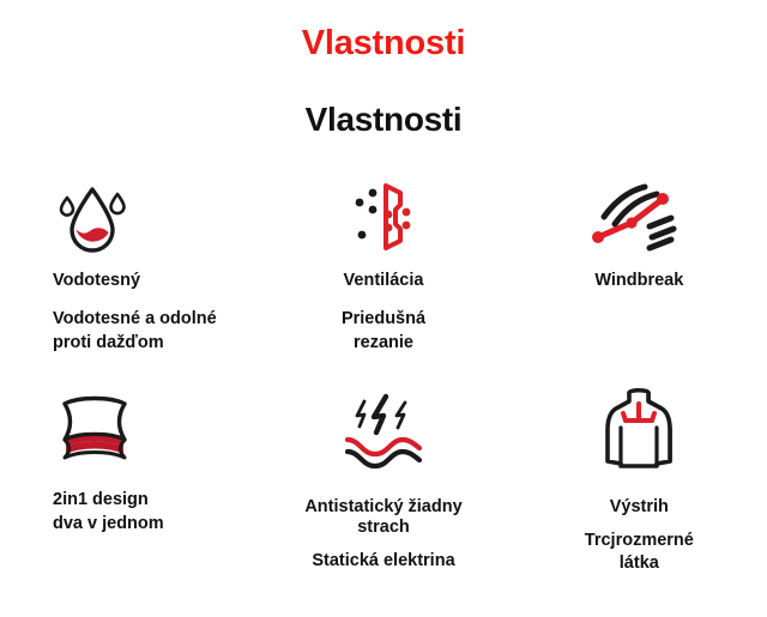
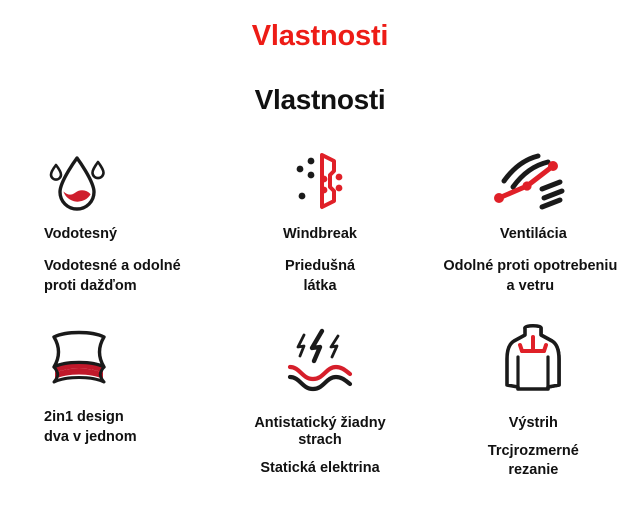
  Vlastnosti
  Vlastnosti
  Vodotesný
  Vodotesné a odolné
  proti dažďom
- Ventilácia
+ Windbreak
  Priedušná
- rezanie
+ látka
- Windbreak
+ Ventilácia
+ Odolné proti opotrebeniu
+ a vetru
  2in1 design
  dva v jednom
  Antistatický žiadny
  strach
  Statická elektrina
  Výstrih
  Trcjrozmerné
- látka
+ rezanie
